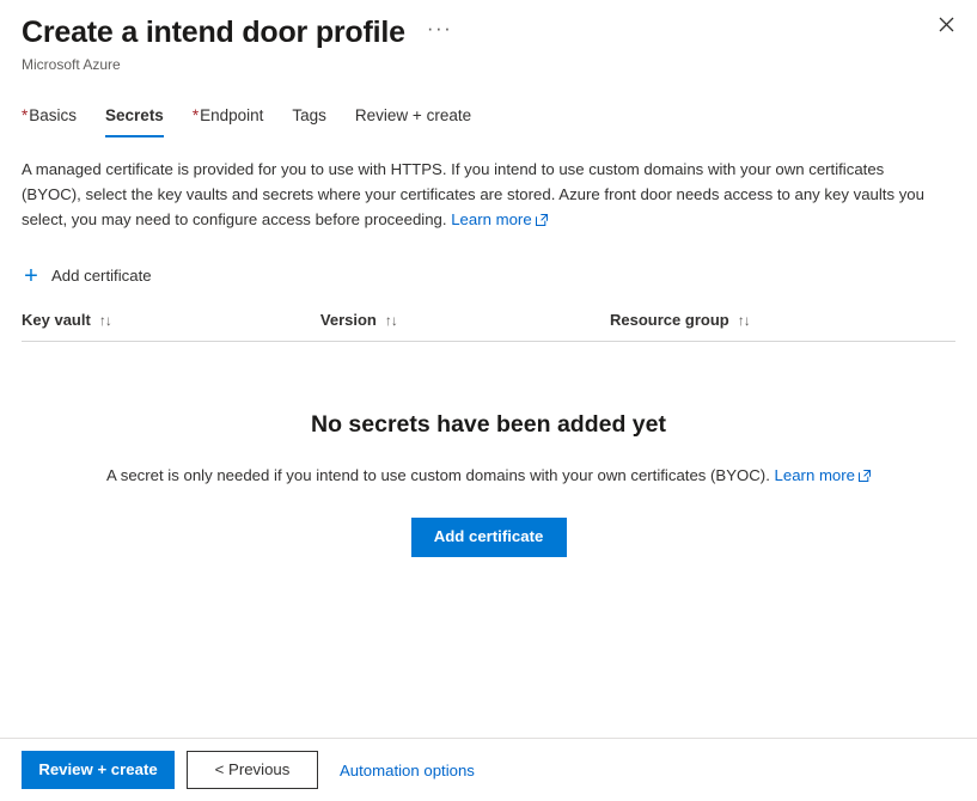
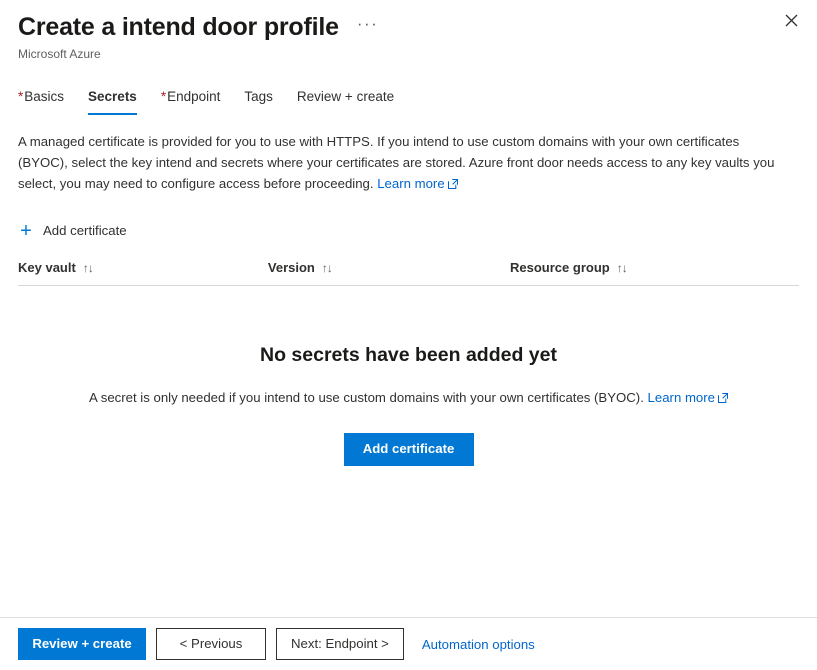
  Create a intend door profile
  ···
  Microsoft Azure
  *Basics
  Secrets
  *Endpoint
  Tags
  Review + create
- A managed certificate is provided for you to use with HTTPS. If you intend to use custom domains with your own certificates (BYOC), select the key vaults and secrets where your certificates are stored. Azure front door needs access to any key vaults you select, you may need to configure access before proceeding. Learn more
+ A managed certificate is provided for you to use with HTTPS. If you intend to use custom domains with your own certificates (BYOC), select the key intend and secrets where your certificates are stored. Azure front door needs access to any key vaults you select, you may need to configure access before proceeding. Learn more
  +
  Add certificate
  Key vault ↑↓	Version ↑↓	Resource group ↑↓
  No secrets have been added yet
  A secret is only needed if you intend to use custom domains with your own certificates (BYOC). Learn more
  Add certificate
  Review + create
  < Previous
+ Next: Endpoint >
  Automation options
